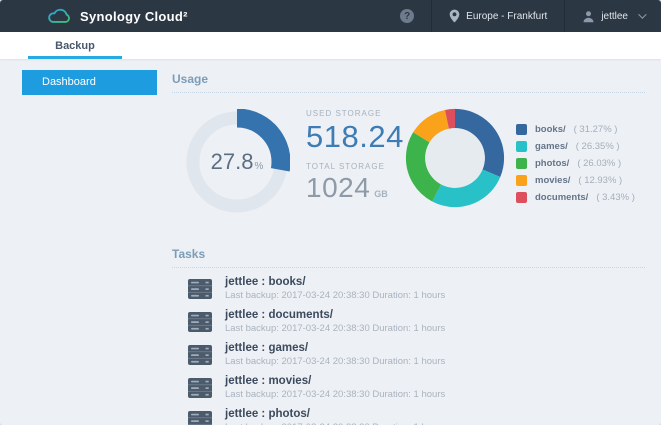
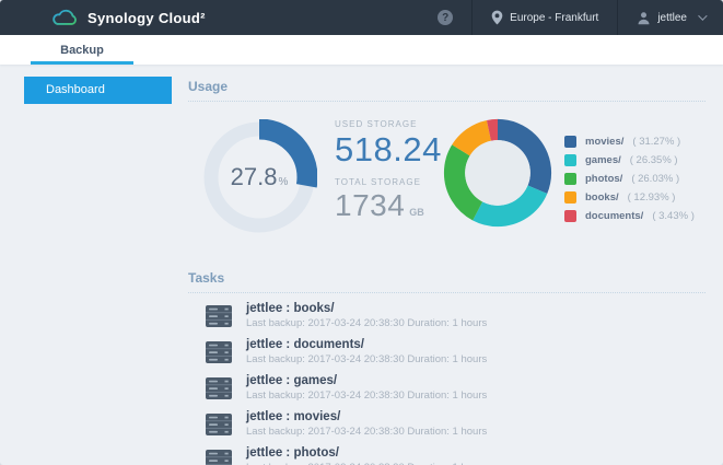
  Synology Cloud²
  ?
  Europe - Frankfurt
  jettlee
  Backup
  Dashboard
  Usage
  27.8
  %
  USED STORAGE
  518.24
  TOTAL STORAGE
- 1024
+ 1734
  GB
- books/
+ movies/
  ( 31.27% )
  games/
  ( 26.35% )
  photos/
  ( 26.03% )
- movies/
+ books/
  ( 12.93% )
  documents/
  ( 3.43% )
  Tasks
  jettlee : books/
  Last backup: 2017-03-24 20:38:30 Duration: 1 hours
  jettlee : documents/
  Last backup: 2017-03-24 20:38:30 Duration: 1 hours
  jettlee : games/
  Last backup: 2017-03-24 20:38:30 Duration: 1 hours
  jettlee : movies/
  Last backup: 2017-03-24 20:38:30 Duration: 1 hours
  jettlee : photos/
